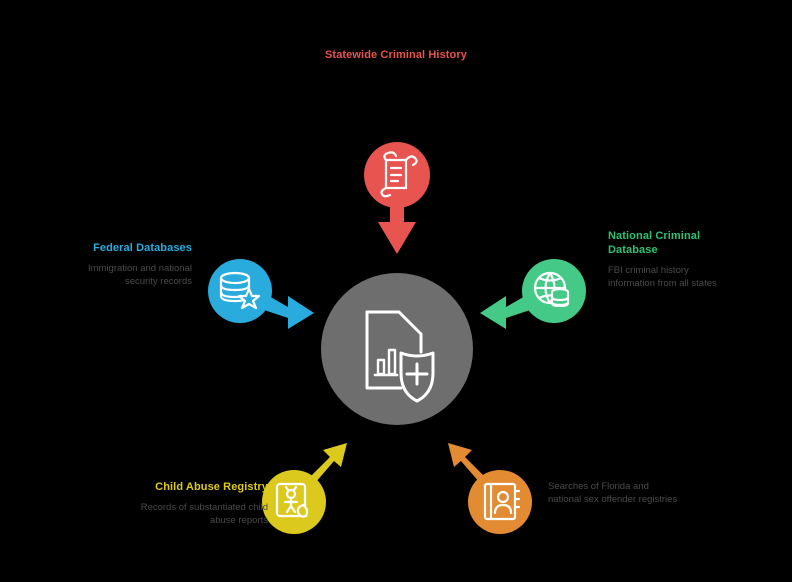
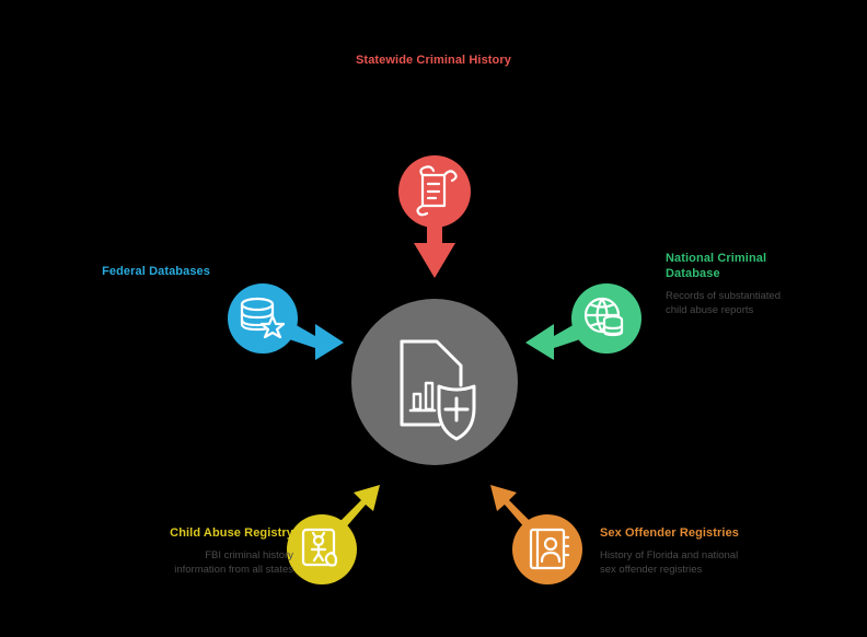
  Statewide Criminal History
  Federal Databases
- Immigration and national security records
  National Criminal Database
- FBI criminal history information from all states
+ Records of substantiated child abuse reports
  Child Abuse Registry
- Records of substantiated child abuse reports
+ FBI criminal history information from all states
+ Sex Offender Registries
- Searches of Florida and national sex offender registries
+ History of Florida and national sex offender registries
